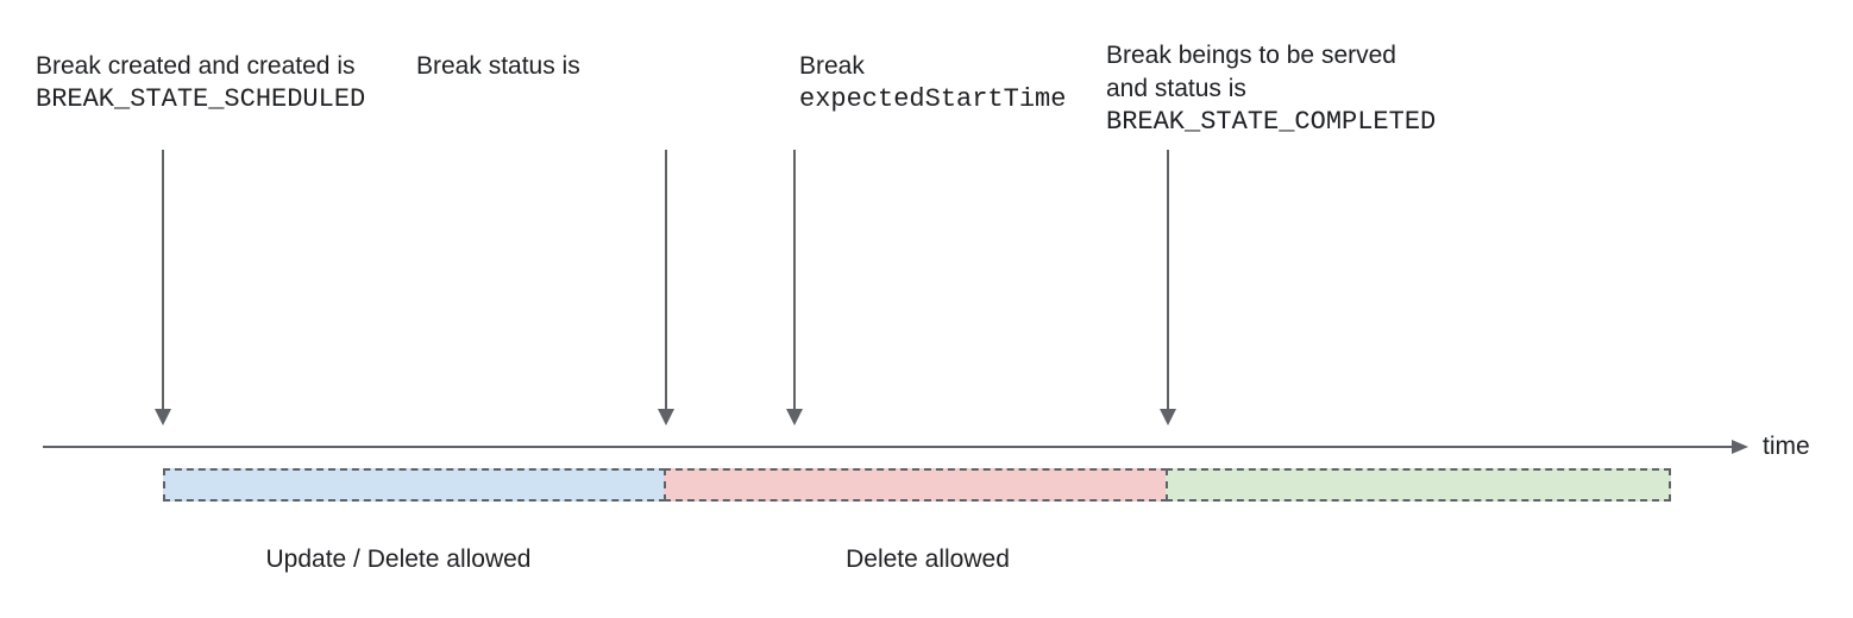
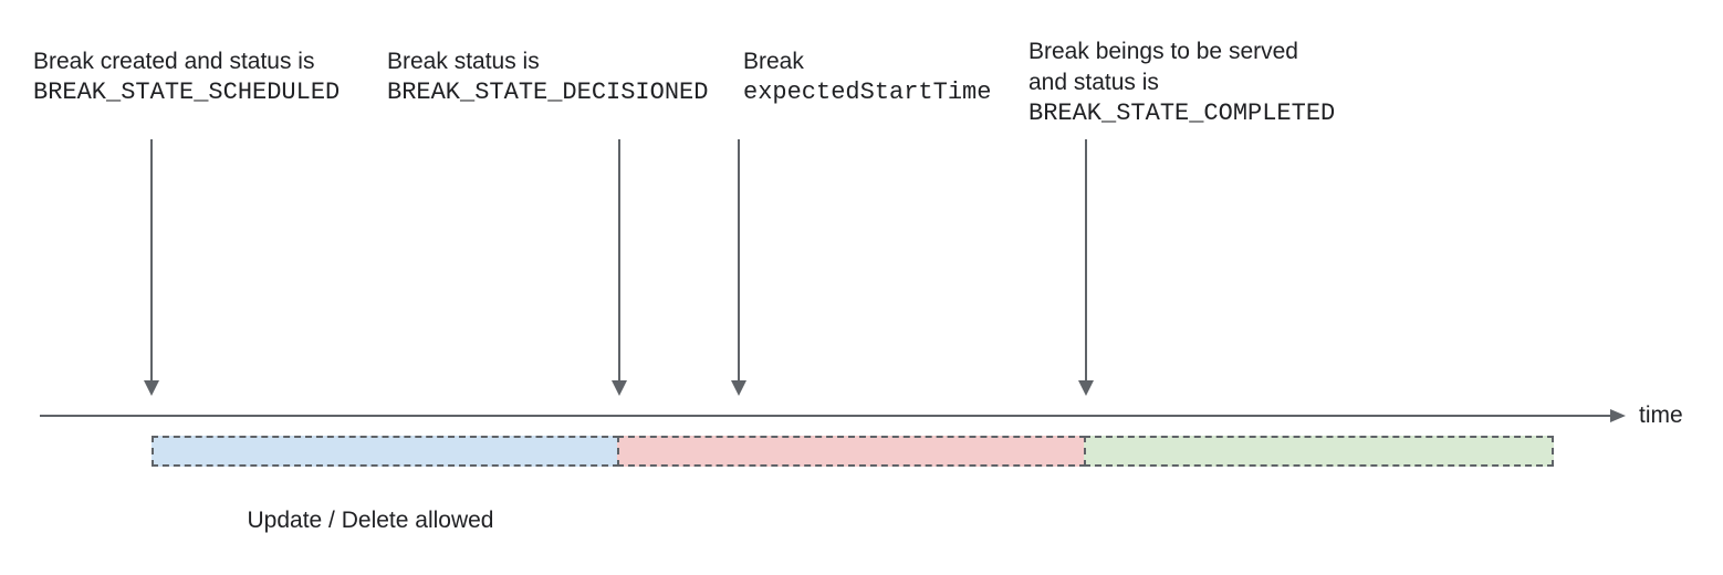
- Break created and created is
+ Break created and status is
  BREAK_STATE_SCHEDULED
  Break status is
+ BREAK_STATE_DECISIONED
  Break
  expectedStartTime
  Break beings to be served
  and status is
  BREAK_STATE_COMPLETED
  time
  Update / Delete allowed
- Delete allowed
